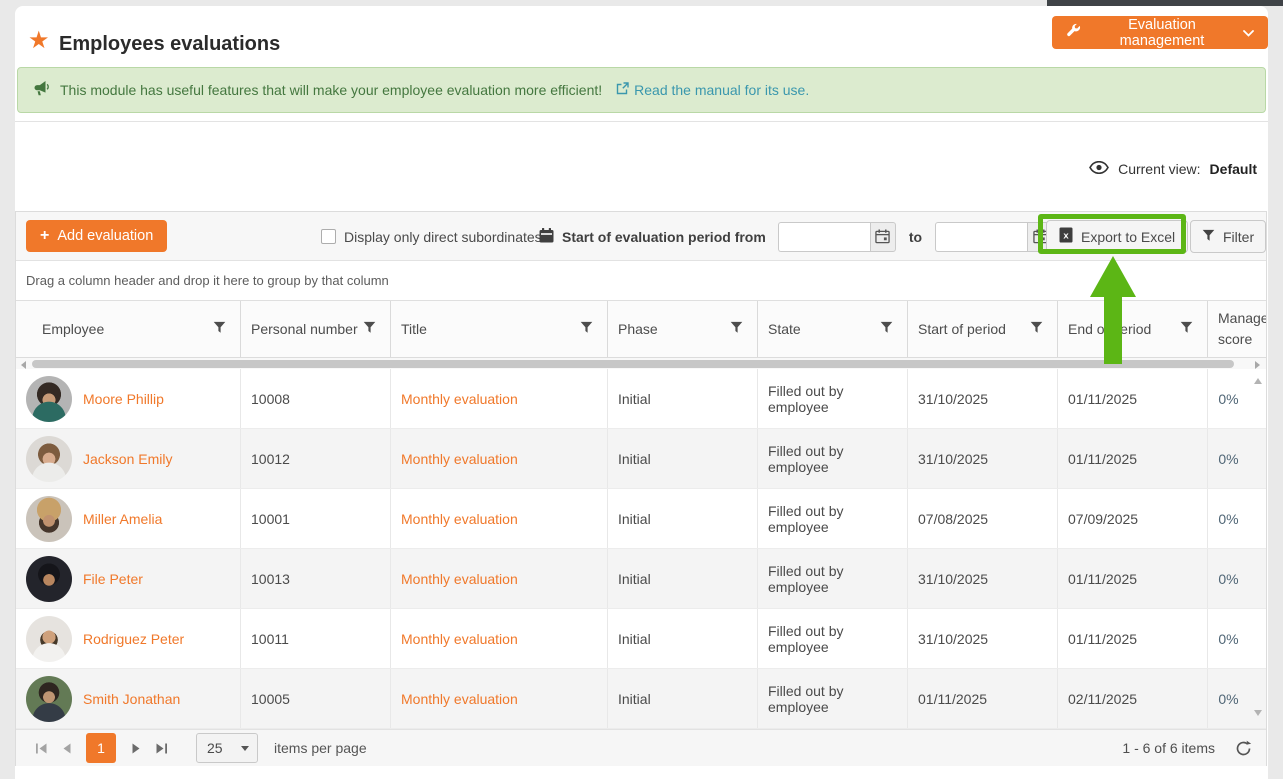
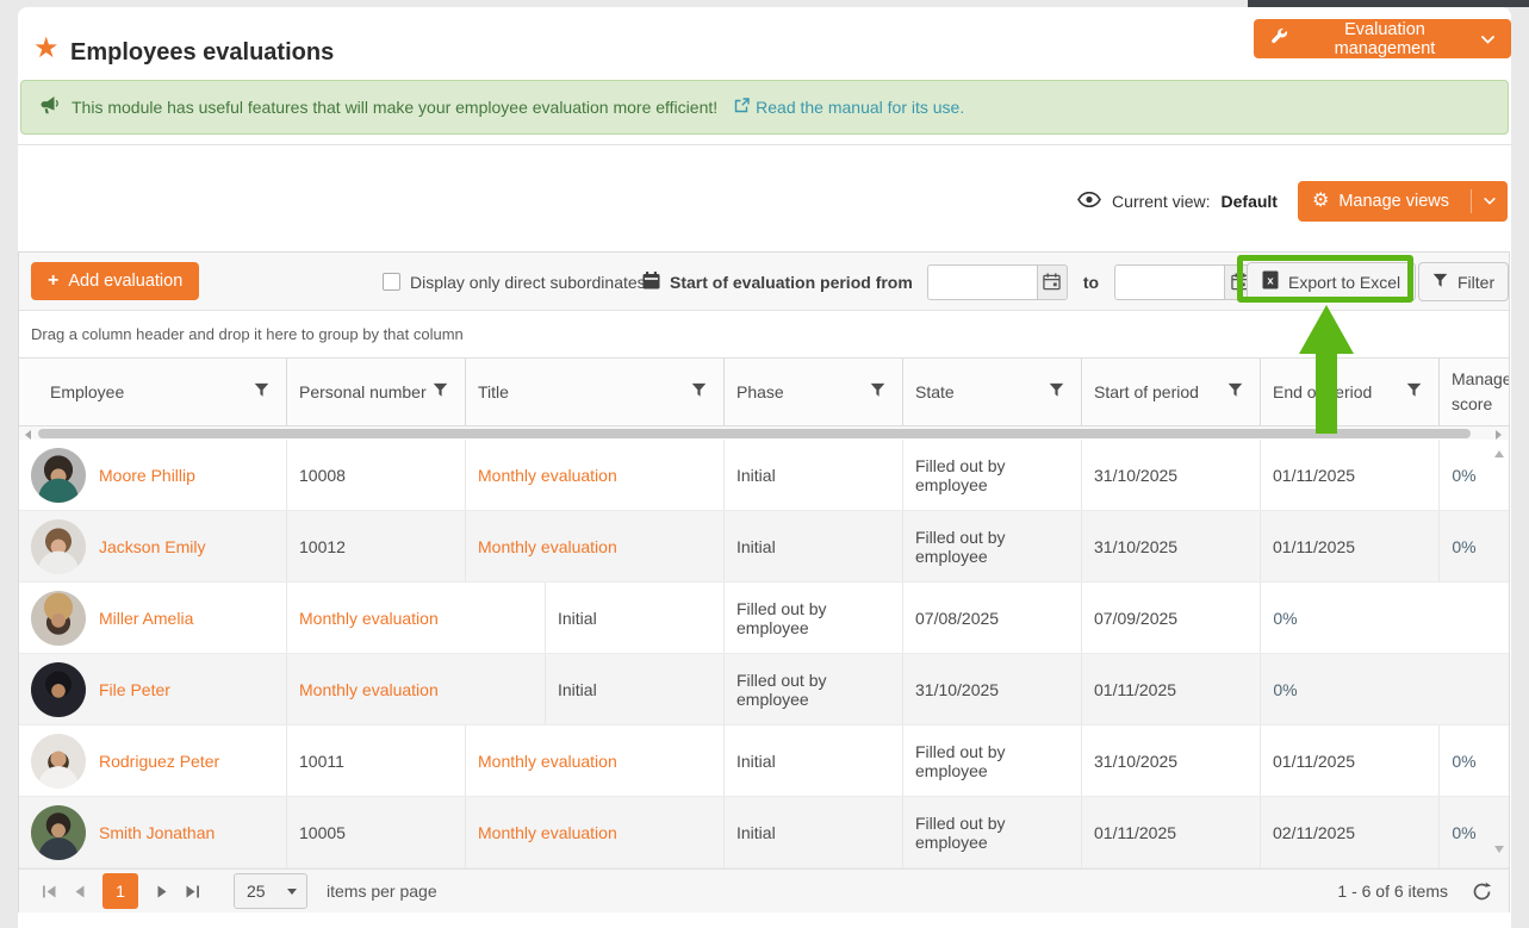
  ★
  Employees evaluations
  Evaluation management
  This module has useful features that will make your employee evaluation more efficient!
  Read the manual for its use.
  Current view:
  Default
+ ⚙
+ Manage views
  +
  Add evaluation
  Display only direct subordinates
  Start of evaluation period from
  to
  x
  Export to Excel
  Filter
  Drag a column header and drop it here to group by that column
  Employee
  Personal number
  Title
  Phase
  State
  Start of period
  End oeriod
  Manage score
  Moore Phillip
  10008
  Monthly evaluation
  Initial
  Filled out by employee
  31/10/2025
  01/11/2025
  0%
  Jackson Emily
  10012
  Monthly evaluation
  Initial
  Filled out by employee
  31/10/2025
  01/11/2025
  0%
  Miller Amelia
- 10001
  Monthly evaluation
  Initial
  Filled out by employee
  07/08/2025
  07/09/2025
  0%
  File Peter
- 10013
  Monthly evaluation
  Initial
  Filled out by employee
  31/10/2025
  01/11/2025
  0%
  Rodriguez Peter
  10011
  Monthly evaluation
  Initial
  Filled out by employee
  31/10/2025
  01/11/2025
  0%
  Smith Jonathan
  10005
  Monthly evaluation
  Initial
  Filled out by employee
  01/11/2025
  02/11/2025
  0%
  1
  25
  items per page
  1 - 6 of 6 items
